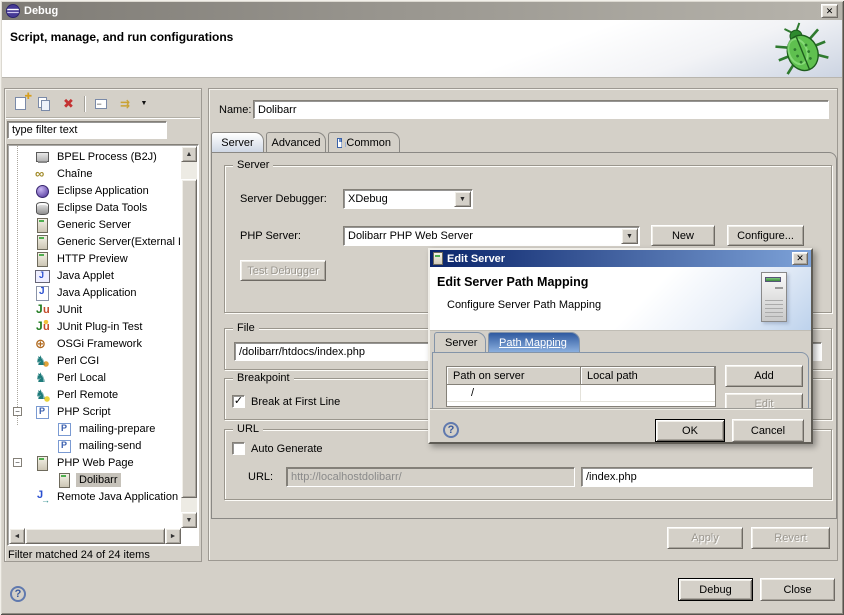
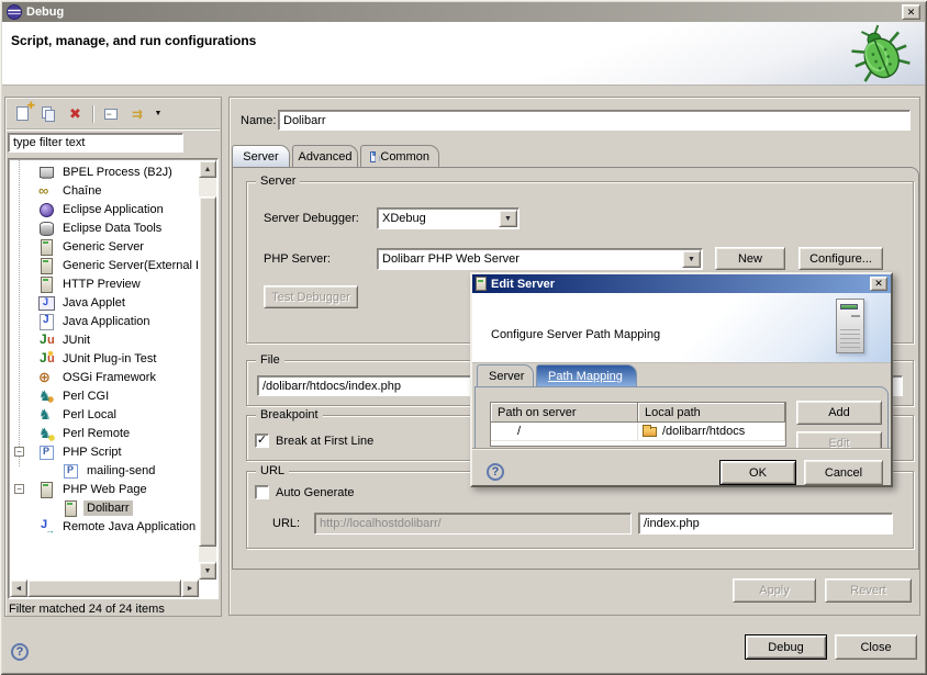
  Debug
  ✕
  Script, manage, and run configurations
  ✚
  ✖
  −
  ⇉
  type filter text
  BPEL Process (B2J)
  Chaîne
  Eclipse Application
  Eclipse Data Tools
  Generic Server
  Generic Server(External
  HTTP Preview
  Java Applet
  Java Application
  JUnit
  JUnit Plug-in Test
  OSGi Framework
  Perl CGI
  Perl Local
  Perl Remote
  −
  PHP Script
- mailing-prepare
  mailing-send
  −
  PHP Web Page
  Dolibarr
  Remote Java Application
  Filter matched 24 of 24 items
  Name:
  Dolibarr
  Server
  Advanced
  Common
  Server
  Server Debugger:
  XDebug
  PHP Server:
  Dolibarr PHP Web Server
  New
  Configure...
  Test Debugger
  File
  /dolibarr/htdocs/index.php
  Breakpoint
  ✓
  Break at First Line
  URL
  Auto Generate
  URL:
  http://localhostdolibarr/
  /index.php
  Apply
  Revert
  Edit Server
  ✕
- Edit Server Path Mapping
  Configure Server Path Mapping
  Server
  Path Mapping
  Path on server
  Local path
  /
+ /dolibarr/htdocs
  Add
  Edit
  ?
  OK
  Cancel
  ?
  Debug
  Close
